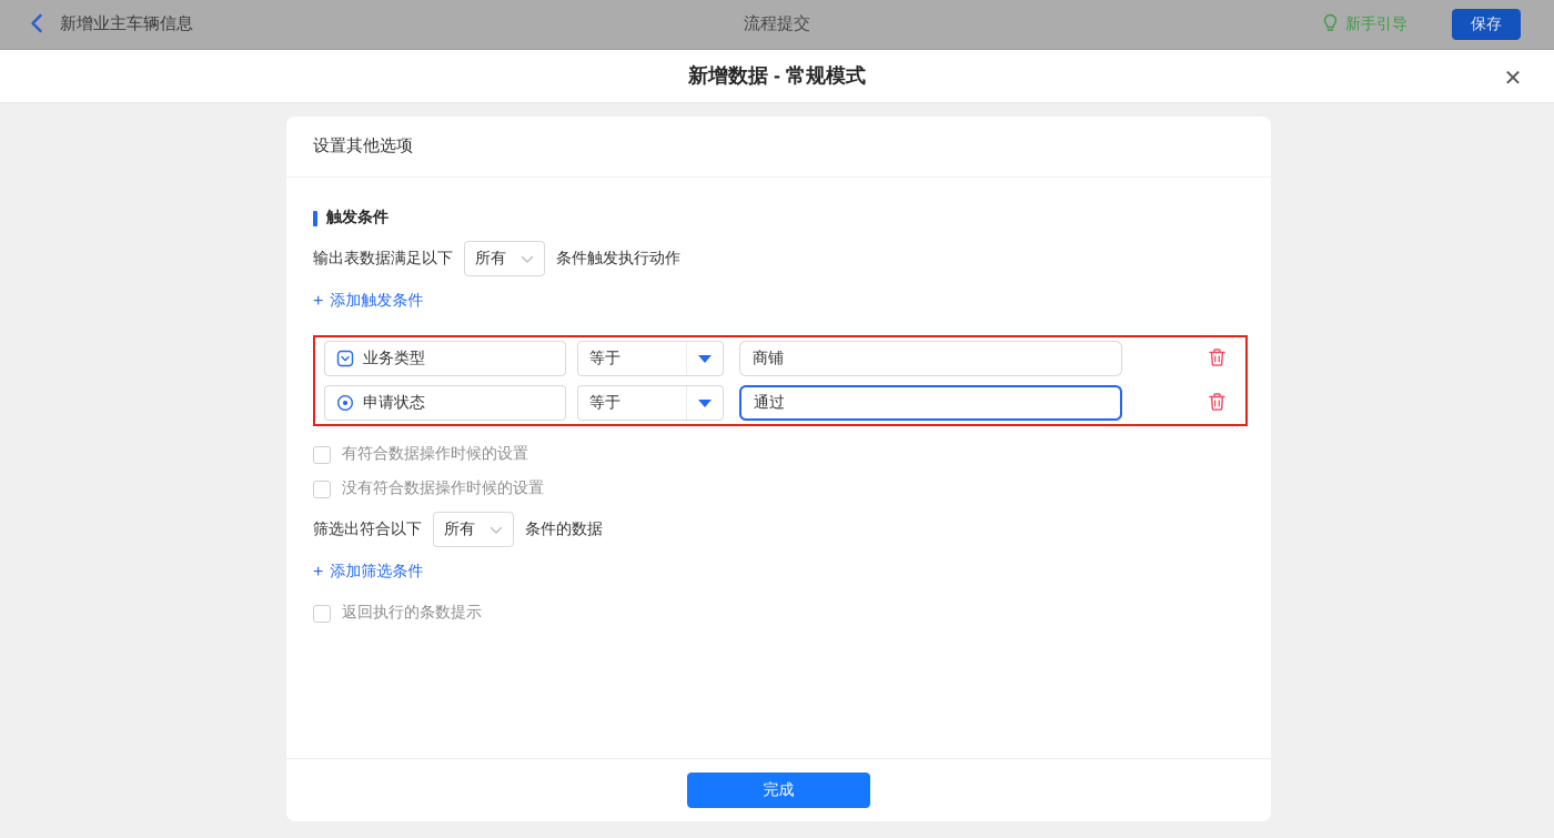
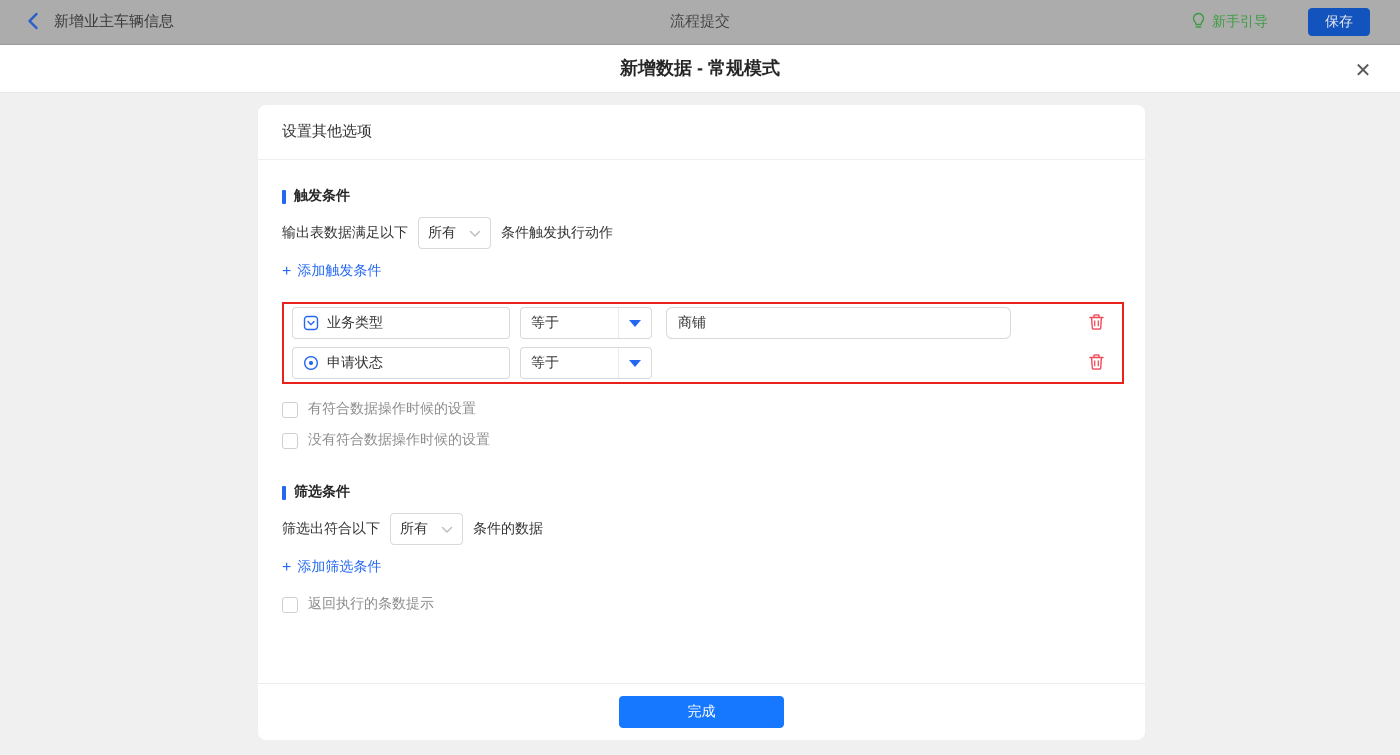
  新增业主车辆信息
  流程提交
  新手引导
  保存
  新增数据 - 常规模式
  ✕
  设置其他选项
  触发条件
  输出表数据满足以下
  所有
  条件触发执行动作
  +
  添加触发条件
  业务类型
  等于
  商铺
  申请状态
  等于
- 通过
  有符合数据操作时候的设置
  没有符合数据操作时候的设置
+ 筛选条件
  筛选出符合以下
  所有
  条件的数据
  +
  添加筛选条件
  返回执行的条数提示
  完成
